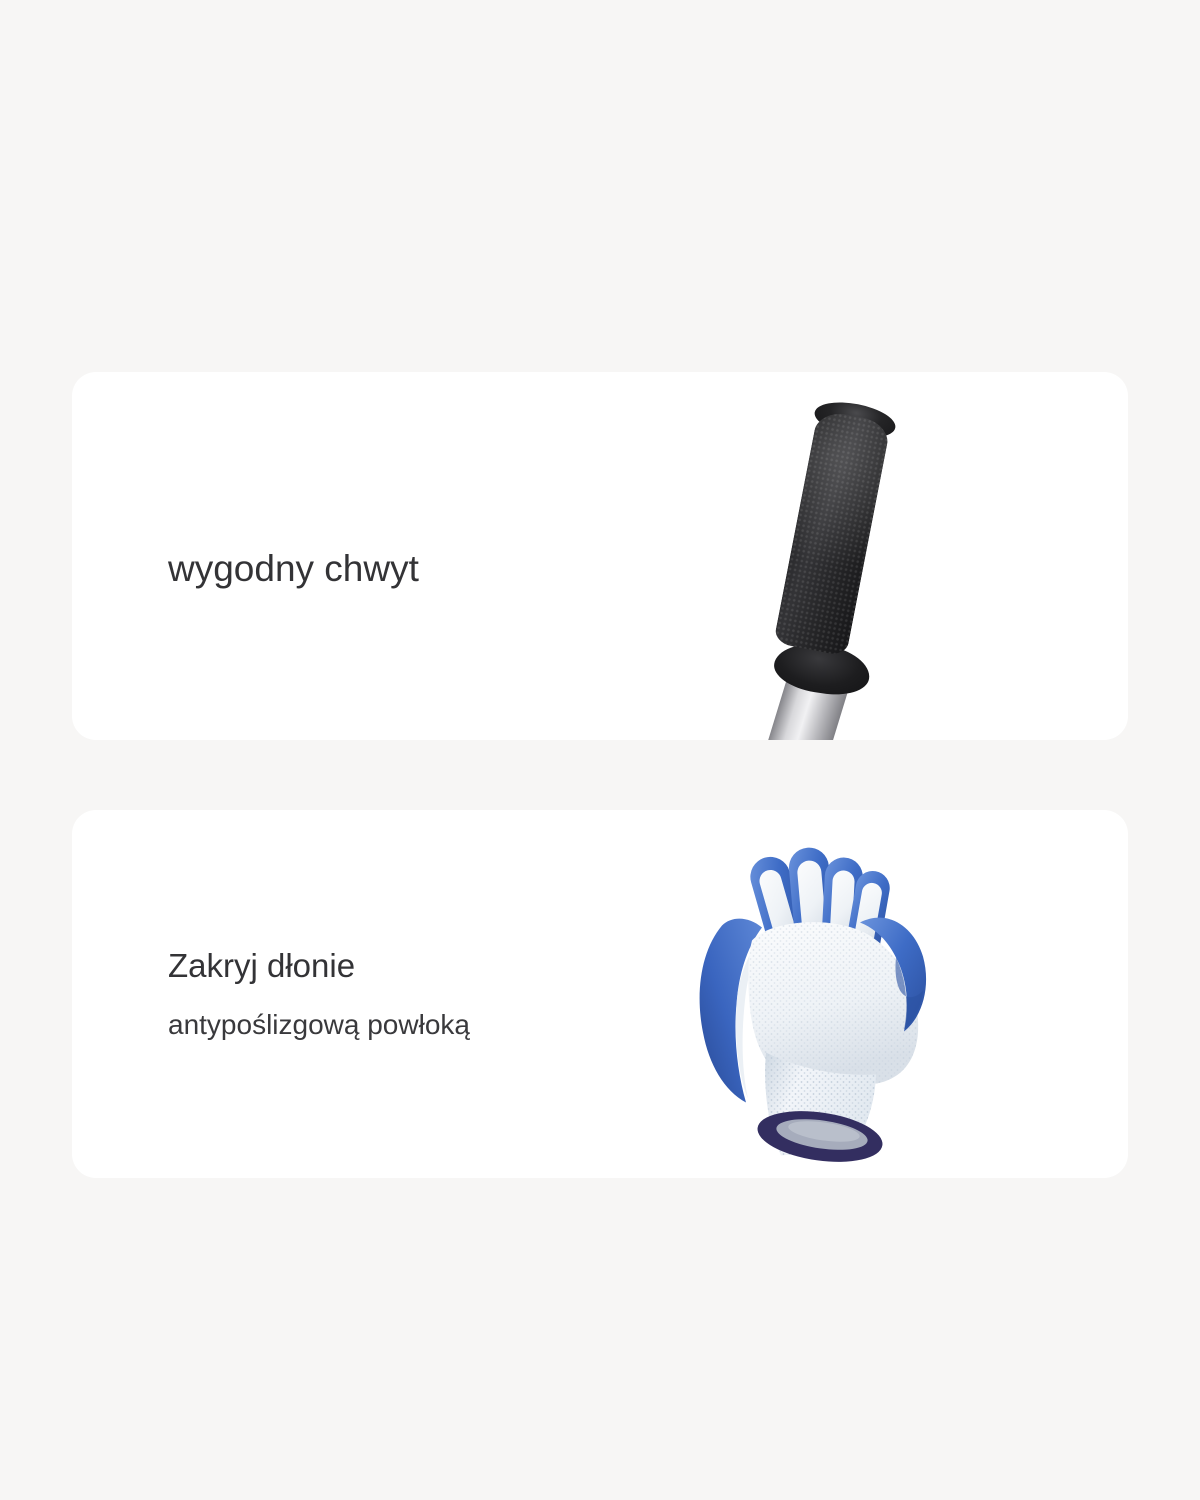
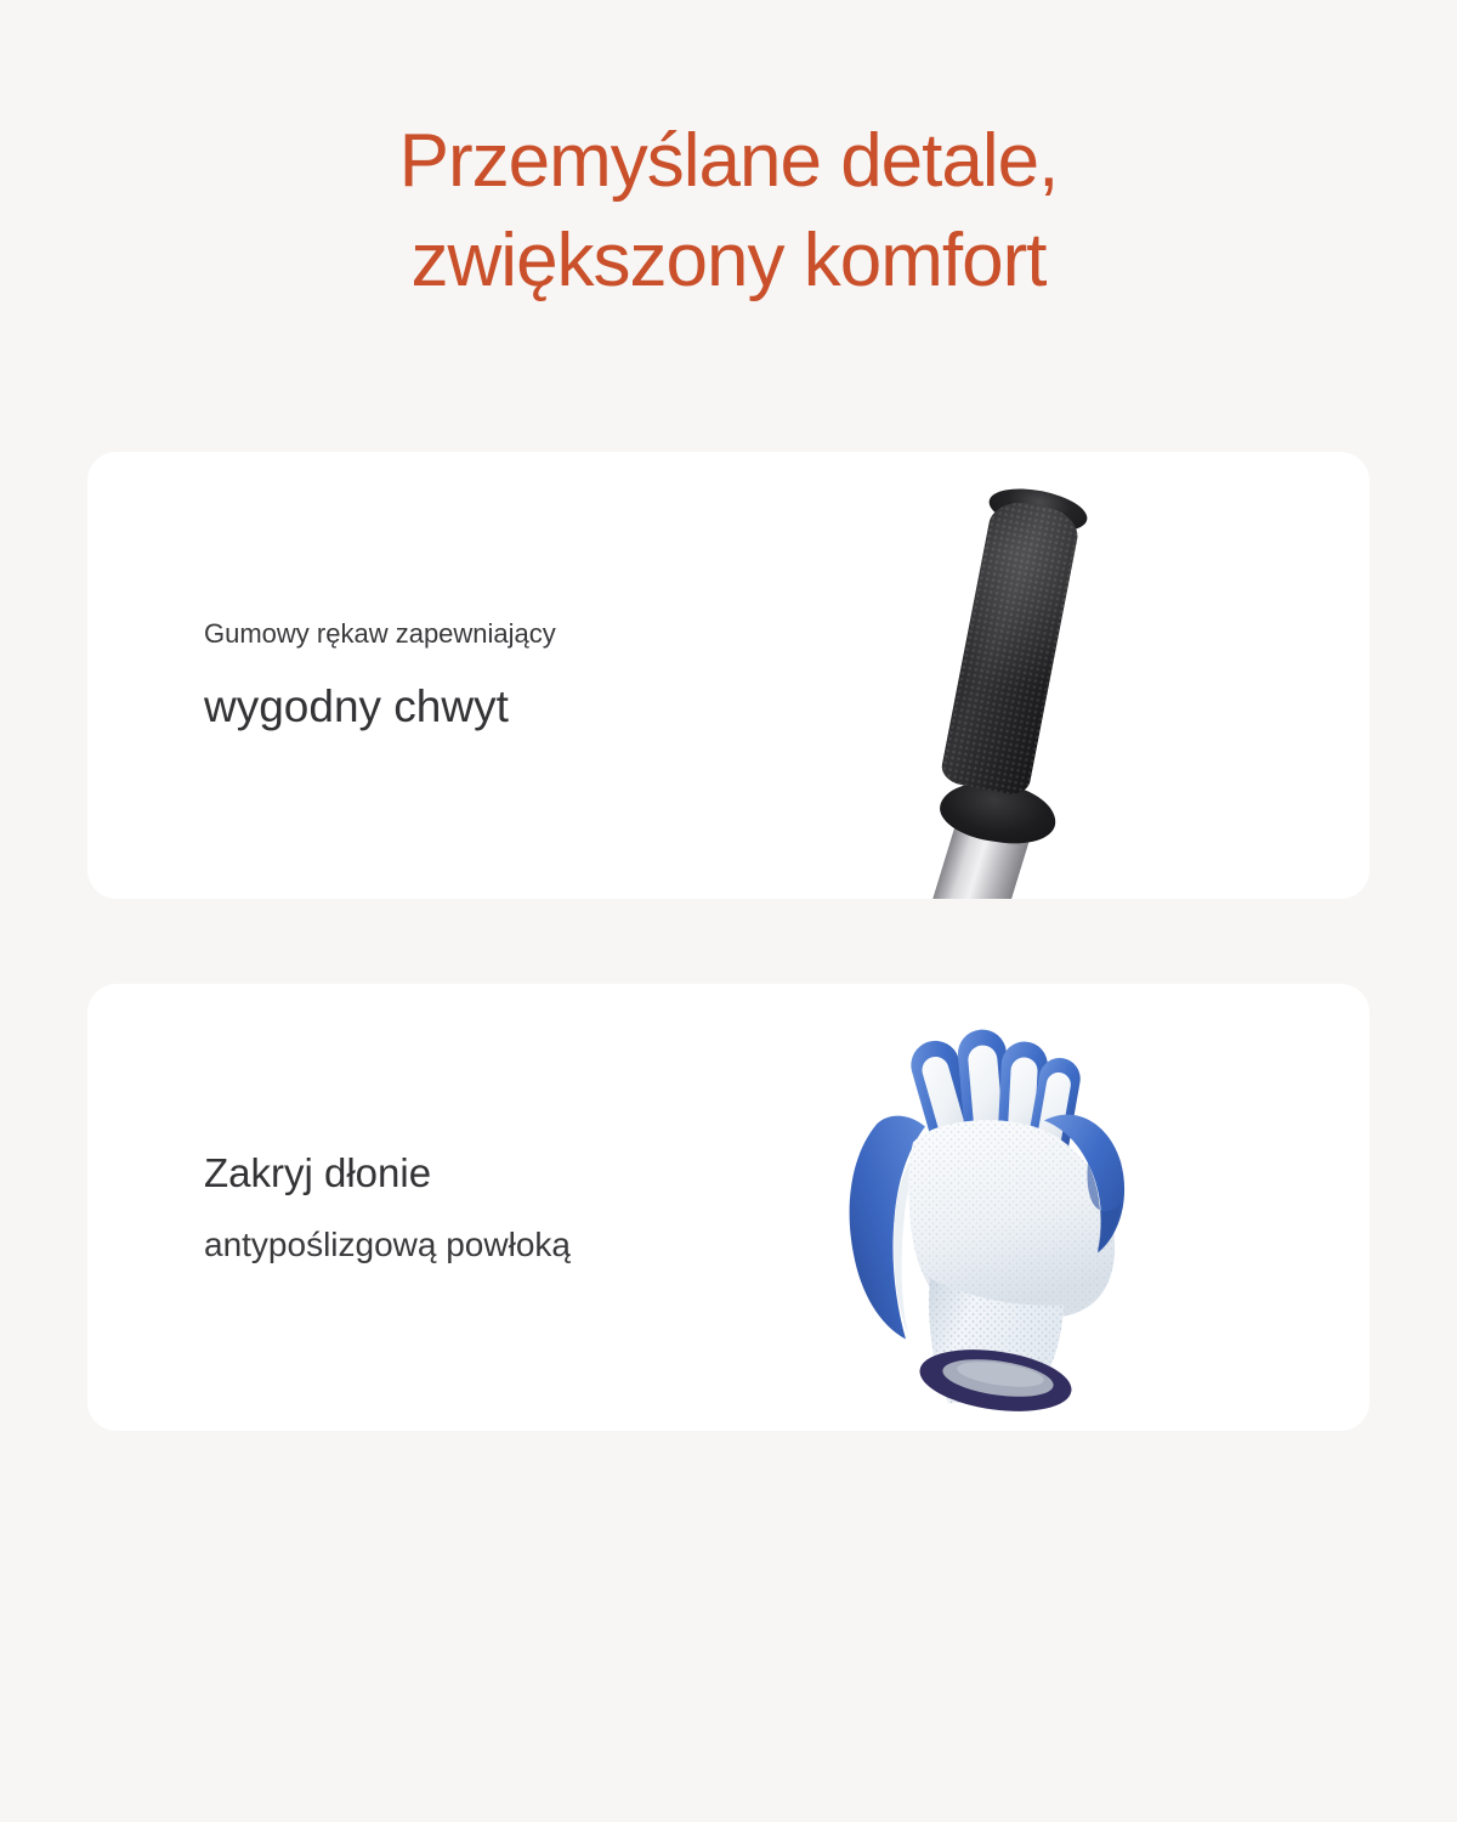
+ Przemyślane detale,
+ zwiększony komfort
+ Gumowy rękaw zapewniający
  wygodny chwyt
  Zakryj dłonie
  antypoślizgową powłoką
